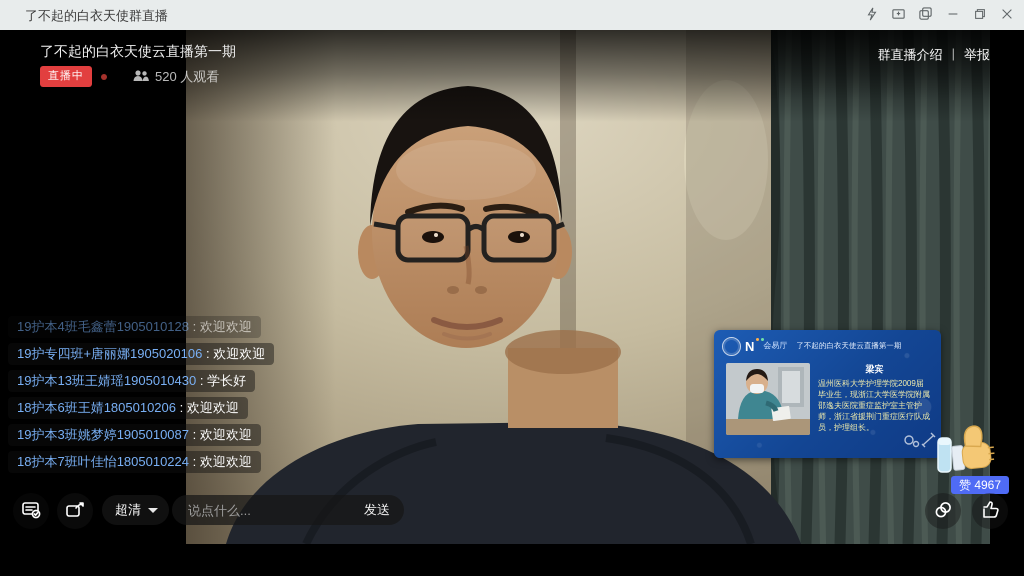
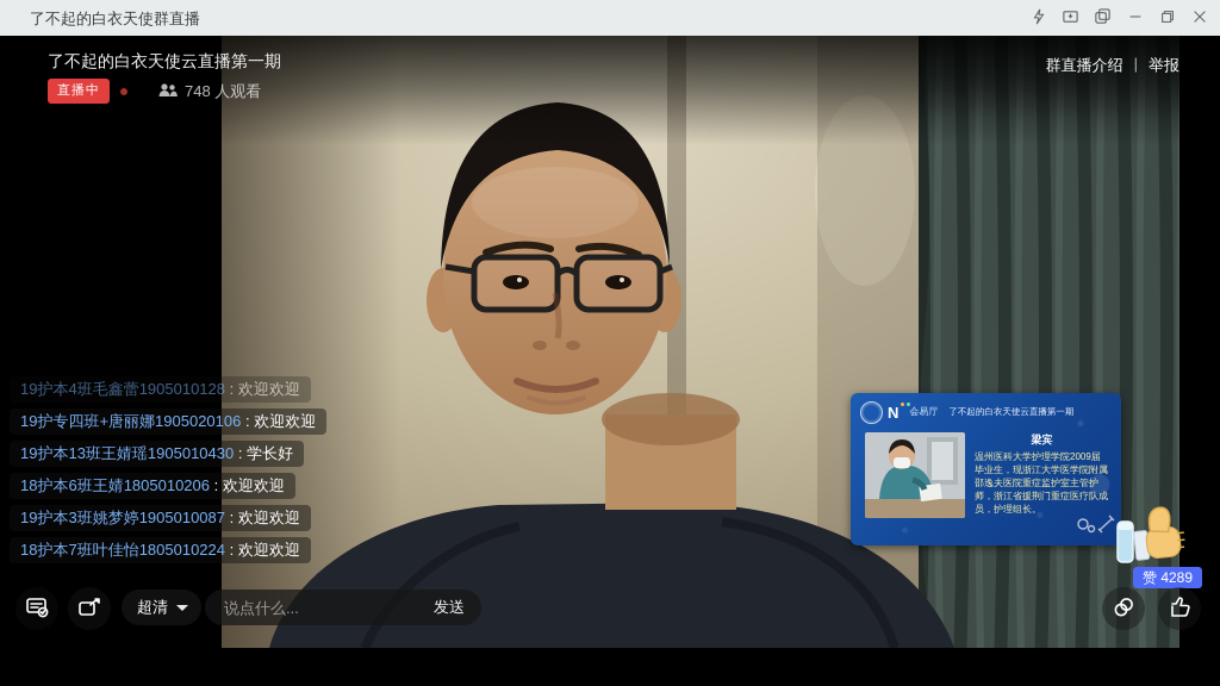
  了不起的白衣天使群直播
  了不起的白衣天使云直播第一期
  直播中
- 520 人观看
+ 748 人观看
  群直播介绍
  |
  举报
  19护本4班毛鑫蕾1905010128 : 欢迎欢迎
  19护专四班+唐丽娜1905020106 : 欢迎欢迎
  19护本13班王婧瑶1905010430 : 学长好
  18护本6班王婧1805010206 : 欢迎欢迎
  19护本3班姚梦婷1905010087 : 欢迎欢迎
  18护本7班叶佳怡1805010224 : 欢迎欢迎
  N
  会易厅
  了不起的白衣天使云直播第一期
  梁宾
  温州医科大学护理学院2009届毕业生，现浙江大学医学院附属邵逸夫医院重症监护室主管护师，浙江省援荆门重症医疗队成员，护理组长。
- 赞 4967
+ 赞 4289
  超清
  说点什么...
  发送
